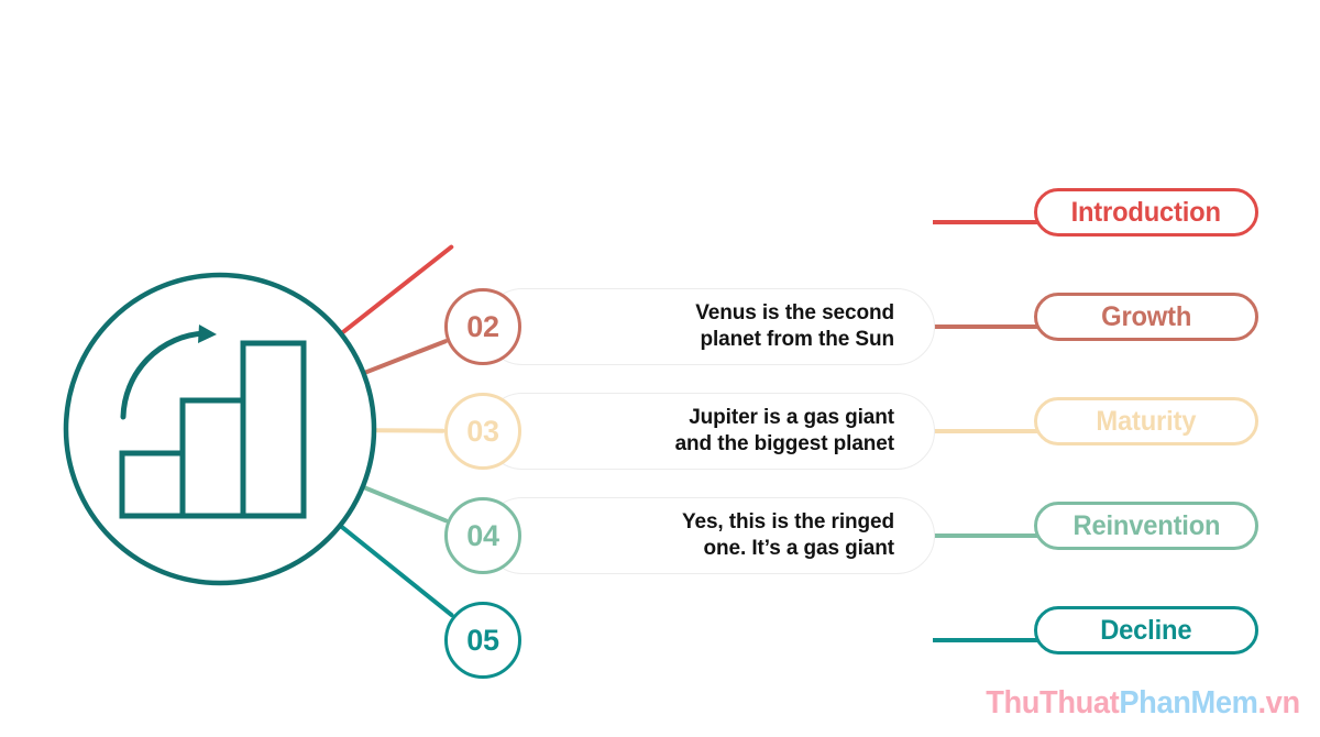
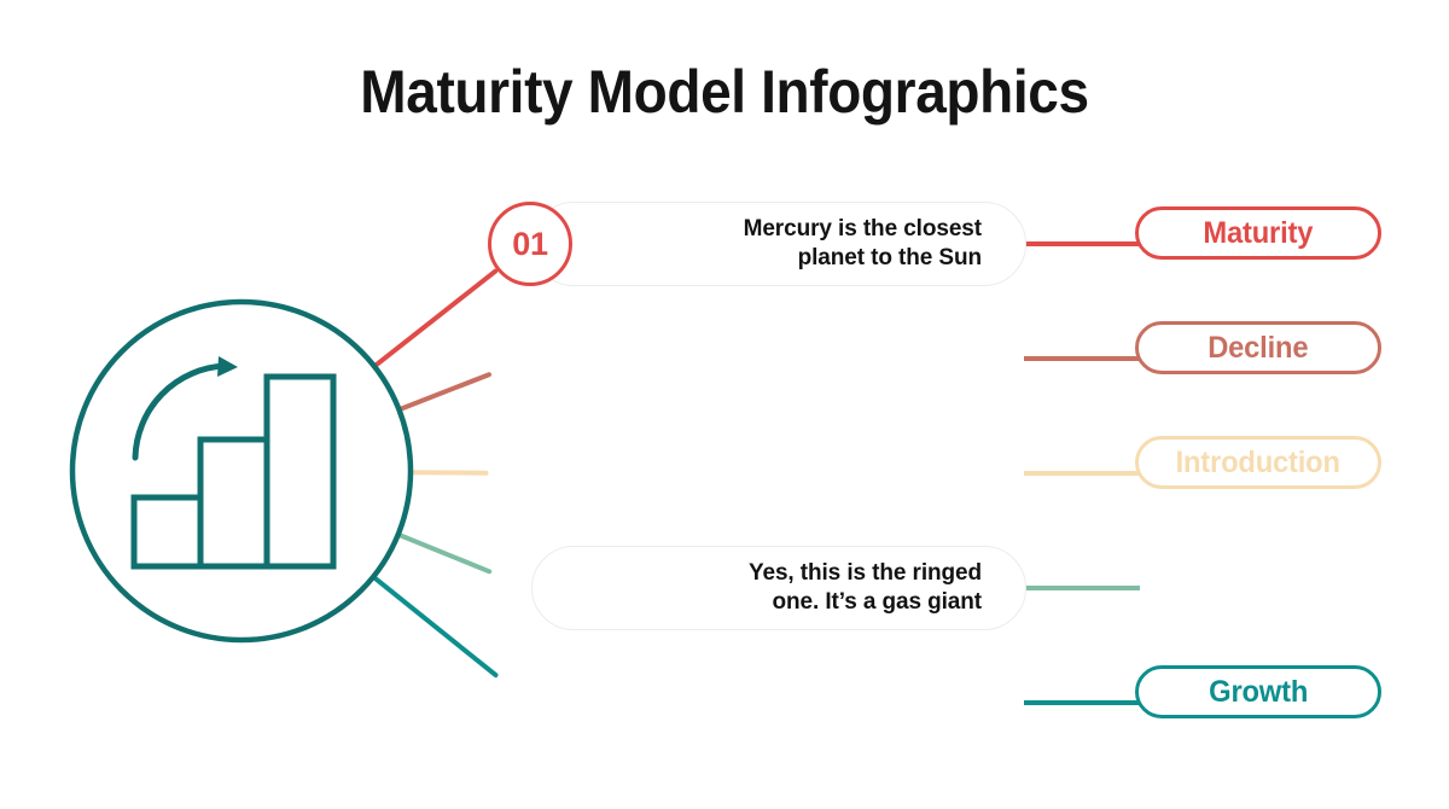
+ Maturity Model Infographics
+ Mercury is the closest
+ planet to the Sun
+ 01
- Introduction
+ Maturity
- Venus is the second
- planet from the Sun
- 02
- Growth
+ Decline
- Jupiter is a gas giant
- and the biggest planet
- 03
- Maturity
+ Introduction
  Yes, this is the ringed
  one. It’s a gas giant
- 04
- Reinvention
- 05
- Decline
+ Growth
- ThuThuatPhanMem.vn
